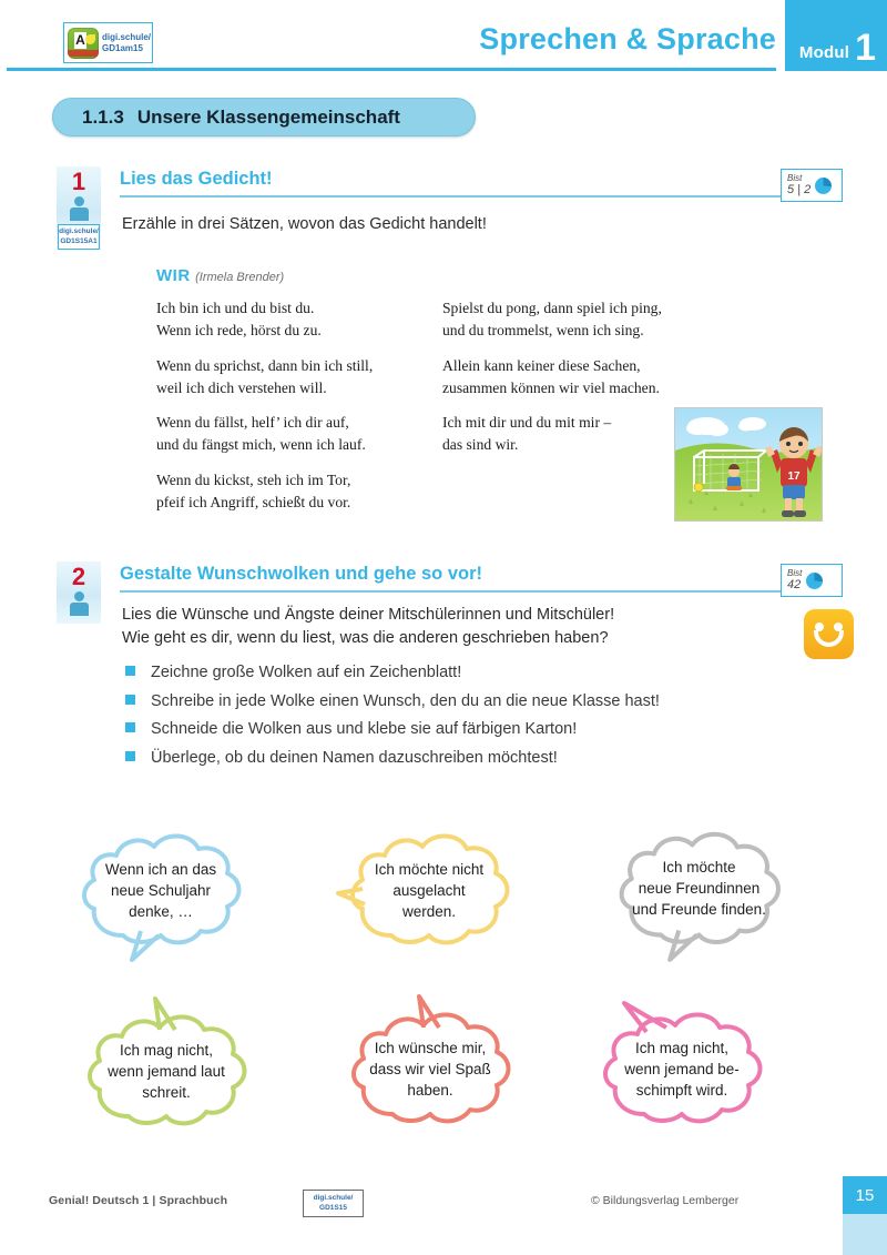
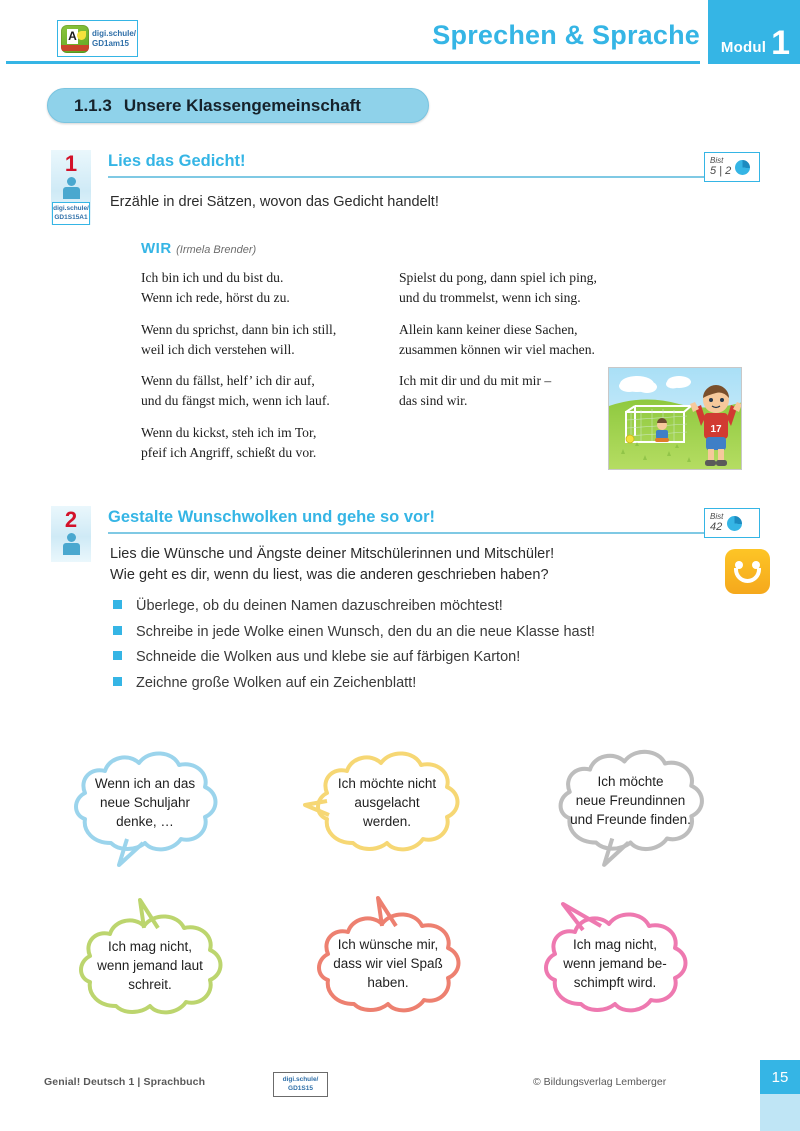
  A
  digi.schule/
  GD1am15
  Sprechen & Sprache
  Modul
  1
  1.1.3
  Unsere Klassengemeinschaft
  1
  Lies das Gedicht!
  Bist
  5 | 2
  Erzähle in drei Sätzen, wovon das Gedicht handelt!
  WIR (Irmela Brender)
  Ich bin ich und du bist du.
  Wenn ich rede, hörst du zu.
  Wenn du sprichst, dann bin ich still,
  weil ich dich verstehen will.
  Wenn du fällst, helf’ ich dir auf,
  und du fängst mich, wenn ich lauf.
  Wenn du kickst, steh ich im Tor,
  pfeif ich Angriff, schießt du vor.
  Spielst du pong, dann spiel ich ping,
  und du trommelst, wenn ich sing.
  Allein kann keiner diese Sachen,
  zusammen können wir viel machen.
  Ich mit dir und du mit mir –
  das sind wir.
  17
  2
  Gestalte Wunschwolken und gehe so vor!
  Bist
  42
  Lies die Wünsche und Ängste deiner Mitschülerinnen und Mitschüler!
  Wie geht es dir, wenn du liest, was die anderen geschrieben haben?
- Zeichne große Wolken auf ein Zeichenblatt!
+ Überlege, ob du deinen Namen dazuschreiben möchtest!
  Schreibe in jede Wolke einen Wunsch, den du an die neue Klasse hast!
  Schneide die Wolken aus und klebe sie auf färbigen Karton!
- Überlege, ob du deinen Namen dazuschreiben möchtest!
+ Zeichne große Wolken auf ein Zeichenblatt!
  Wenn ich an das
  neue Schuljahr
  denke, …
  Ich möchte nicht
  ausgelacht
  werden.
  Ich möchte
  neue Freundinnen
  und Freunde finden.
  Ich mag nicht,
  wenn jemand laut
  schreit.
  Ich wünsche mir,
  dass wir viel Spaß
  haben.
  Ich mag nicht,
  wenn jemand be-
  schimpft wird.
  Genial! Deutsch 1 | Sprachbuch
  © Bildungsverlag Lemberger
  15
